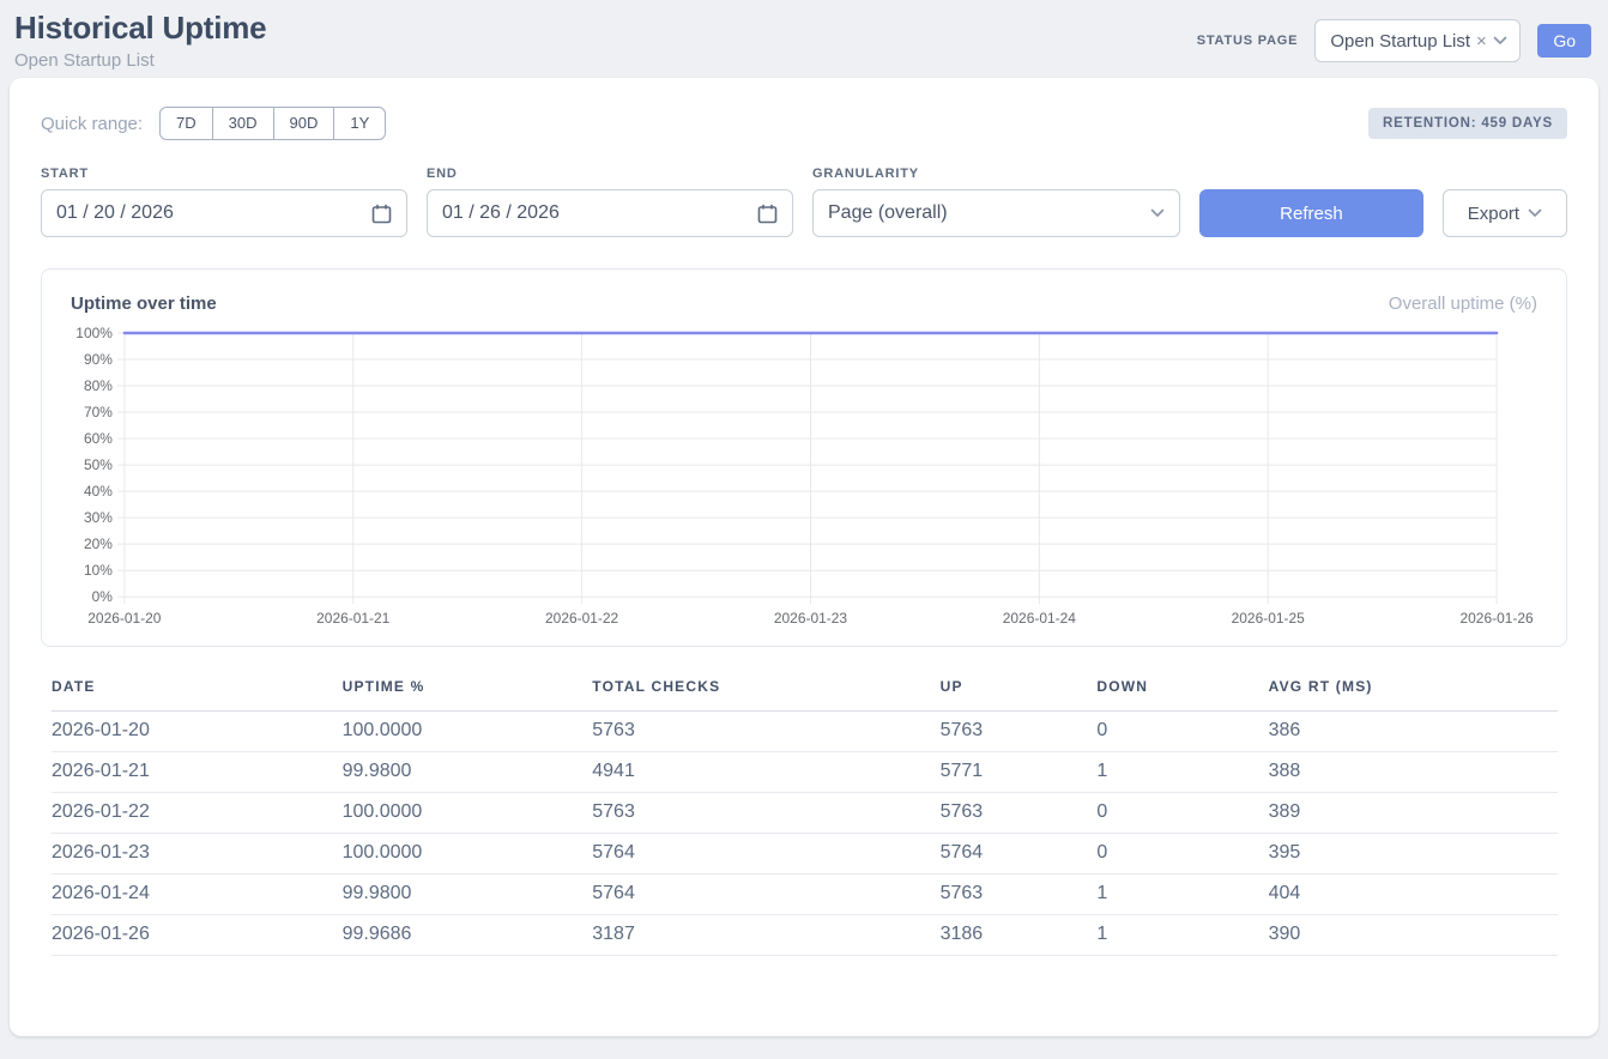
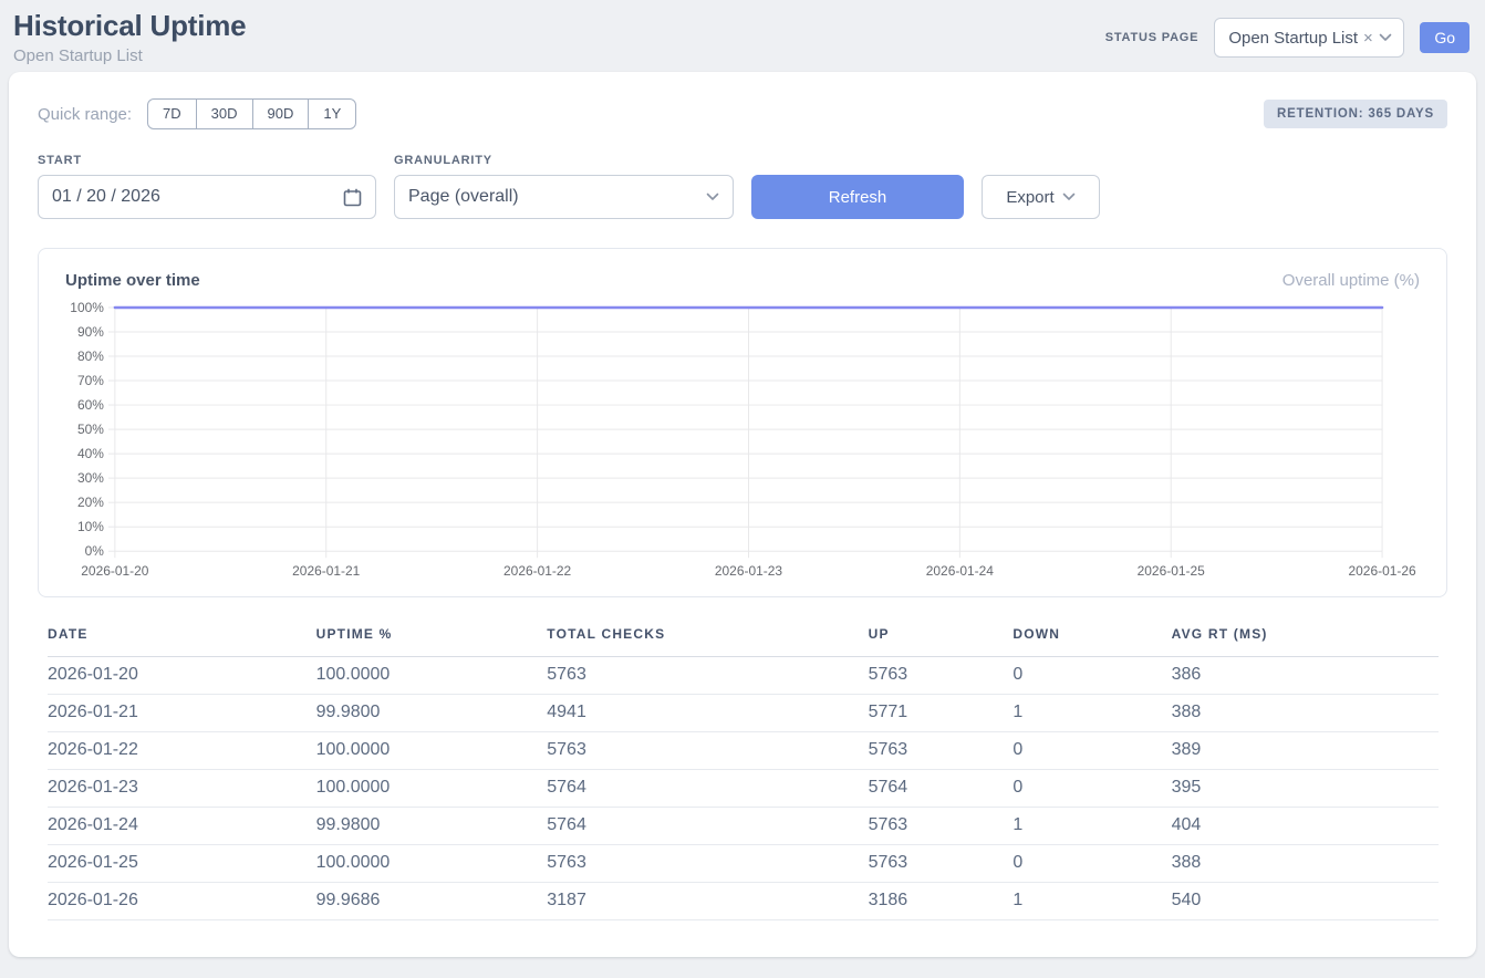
  Historical Uptime
  Open Startup List
  STATUS PAGE
  Open Startup List
  ×
  Go
  Quick range:
  7D
  30D
  90D
  1Y
- RETENTION: 459 DAYS
+ RETENTION: 365 DAYS
  START
  01 / 20 / 2026
- END
- 01 / 26 / 2026
  GRANULARITY
  Page (overall)
  Refresh
  Export
  Uptime over time
  Overall uptime (%)
  0%
  10%
  20%
  30%
  40%
  50%
  60%
  70%
  80%
  90%
  100%
  2026-01-20
  2026-01-21
  2026-01-22
  2026-01-23
  2026-01-24
  2026-01-25
  2026-01-26
  DATE	UPTIME %	TOTAL CHECKS	UP	DOWN	AVG RT (MS)
  2026-01-20	100.0000	5763	5763	0	386
  2026-01-21	99.9800	4941	5771	1	388
  2026-01-22	100.0000	5763	5763	0	389
  2026-01-23	100.0000	5764	5764	0	395
  2026-01-24	99.9800	5764	5763	1	404
+ 2026-01-25	100.0000	5763	5763	0	388
- 2026-01-26	99.9686	3187	3186	1	390
+ 2026-01-26	99.9686	3187	3186	1	540
